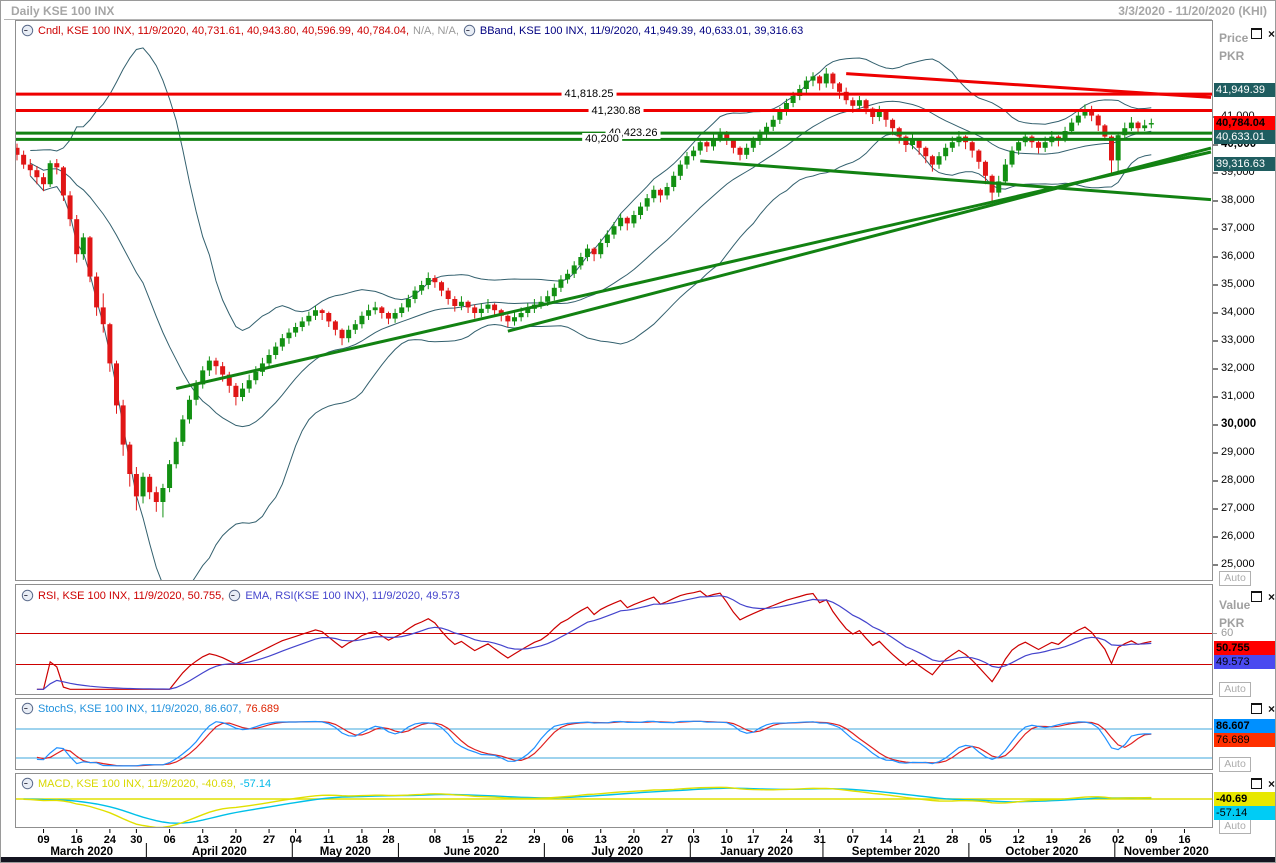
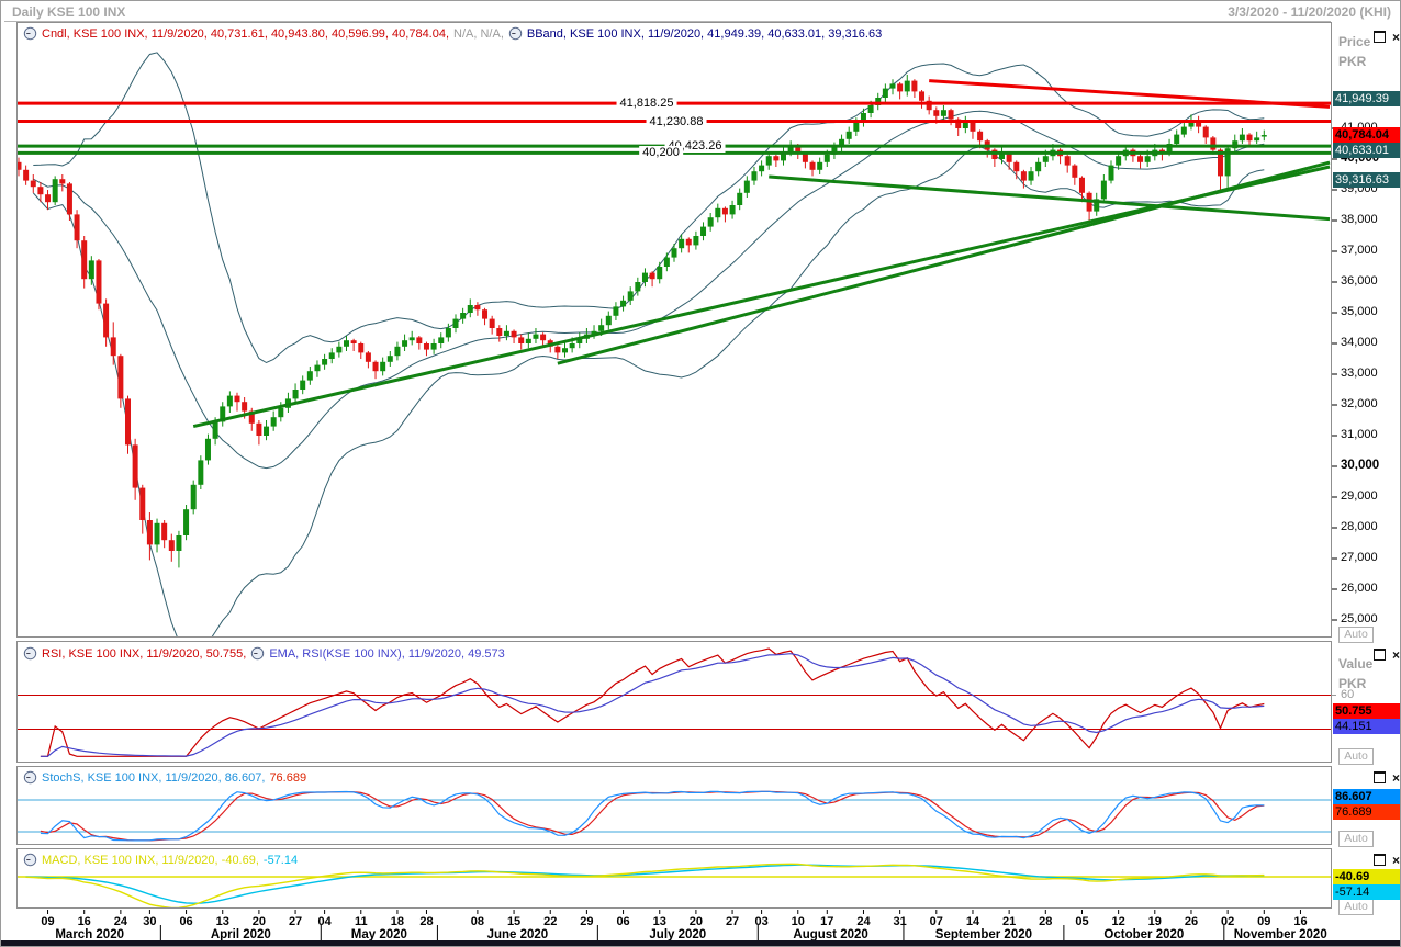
  Daily KSE 100 INX
  3/3/2020 - 11/20/2020 (KHI)
  Price
  PKR
  Value
  PKR
  60
  41,818.25
  41,230.88
  ,423.26
  40,200
  39,000
  38,000
  37,000
  36,000
  35,000
  34,000
  33,000
  32,000
  31,000
  30,000
  29,000
  28,000
  27,000
  26,000
  25,000
  41,949.39
  40,784.04
  40,633.01
  39,316.63
  50.755
- 49.573
+ 44.151
  86.607
  76.689
  -40.69
  -57.14
  Cndl, KSE 100 INX, 11/9/2020, 40,731.61, 40,943.80, 40,596.99, 40,784.04,
  N/A, N/A,
  BBand, KSE 100 INX, 11/9/2020, 41,949.39, 40,633.01, 39,316.63
  RSI, KSE 100 INX, 11/9/2020, 50.755,
  EMA, RSI(KSE 100 INX), 11/9/2020, 49.573
  StochS, KSE 100 INX, 11/9/2020, 86.607,
  76.689
  MACD, KSE 100 INX, 11/9/2020, -40.69,
  -57.14
  ×
  ×
  ×
  ×
  Auto
  Auto
  Auto
  Auto
  09
  16
  24
  30
  06
  13
  20
  27
  04
  11
  18
  28
  08
  15
  22
  29
  06
  13
  20
  27
  03
  10
  17
  24
  31
  07
  14
  21
  28
  05
  12
  19
  26
  02
  09
  16
  March 2020
  April 2020
  May 2020
  June 2020
  July 2020
- January 2020
+ August 2020
  September 2020
  October 2020
  November 2020
